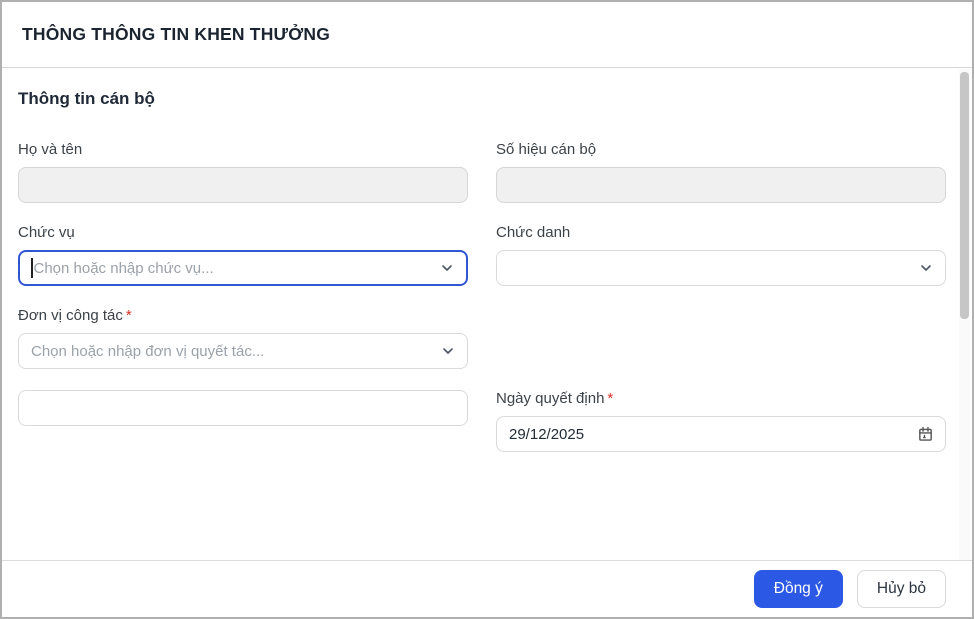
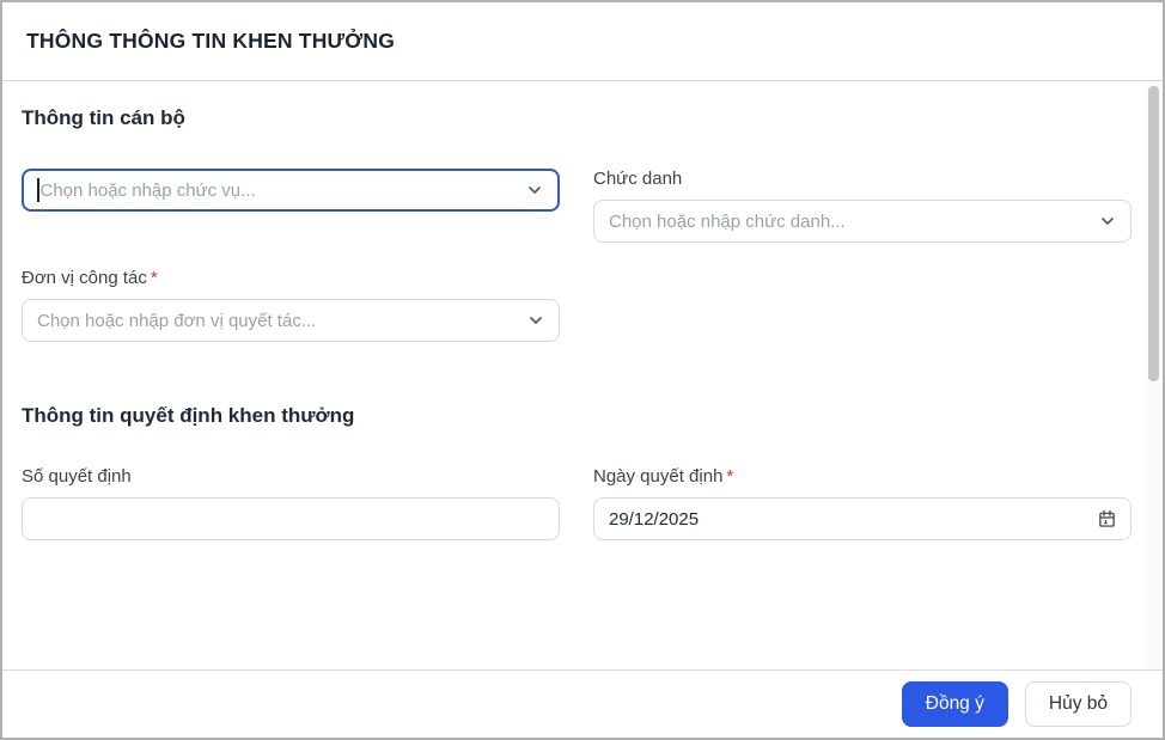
  THÔNG THÔNG TIN KHEN THƯỞNG
  Thông tin cán bộ
- Họ và tên
- Số hiệu cán bộ
- Chức vụ
  Chọn hoặc nhập chức vụ...
  Chức danh
+ Chọn hoặc nhập chức danh...
  Đơn vị công tác *
  Chọn hoặc nhập đơn vị quyết tác...
+ Thông tin quyết định khen thưởng
+ Số quyết định
  Ngày quyết định *
  29/12/2025
  Đồng ý
  Hủy bỏ
